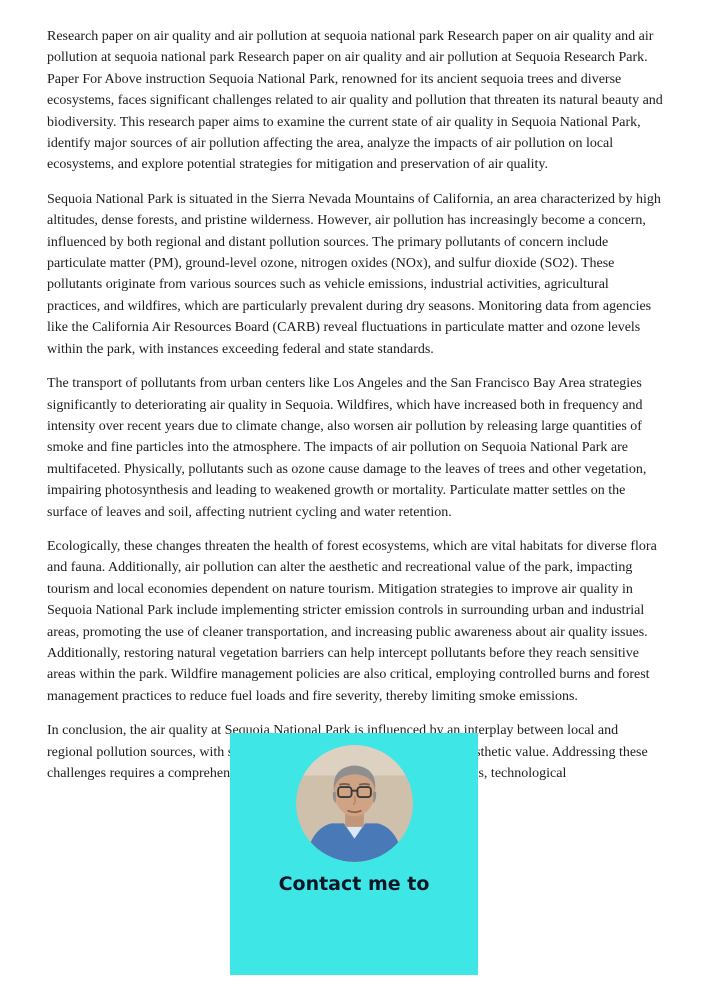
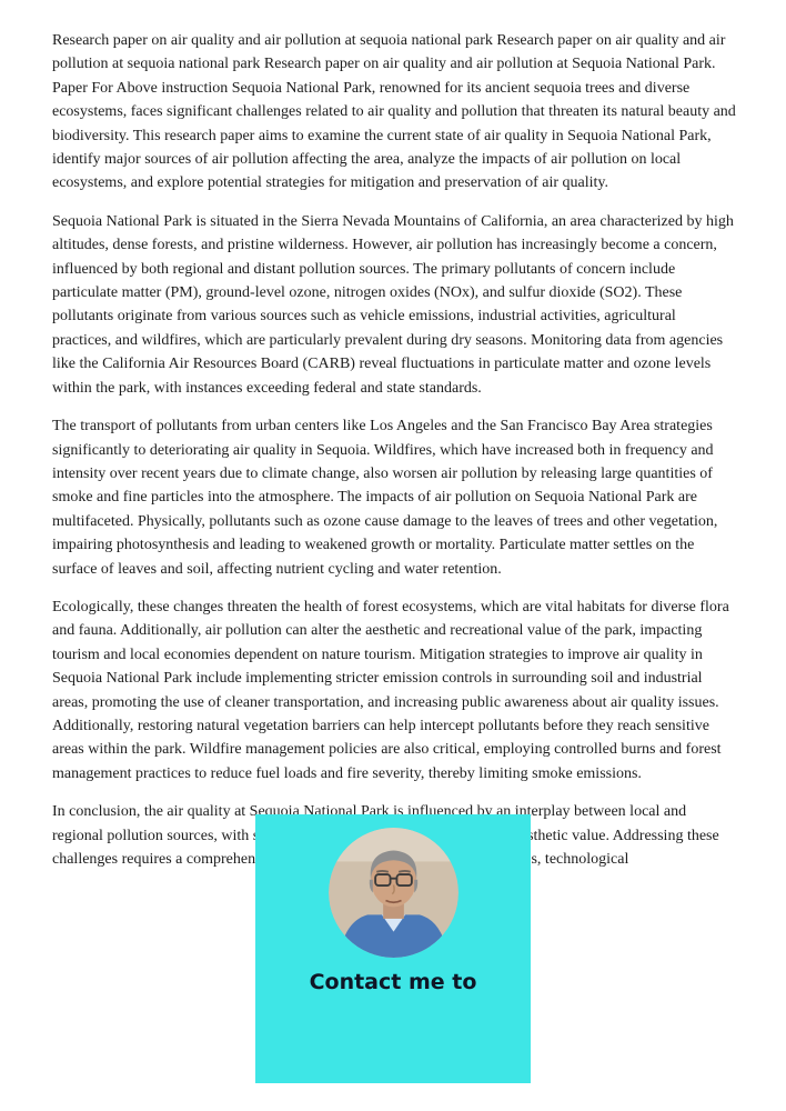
- Research paper on air quality and air pollution at sequoia national park Research paper on air quality and air pollution at sequoia national park Research paper on air quality and air pollution at Sequoia Research Park. Paper For Above instruction Sequoia National Park, renowned for its ancient sequoia trees and diverse ecosystems, faces significant challenges related to air quality and pollution that threaten its natural beauty and biodiversity. This research paper aims to examine the current state of air quality in Sequoia National Park, identify major sources of air pollution affecting the area, analyze the impacts of air pollution on local ecosystems, and explore potential strategies for mitigation and preservation of air quality.
+ Research paper on air quality and air pollution at sequoia national park Research paper on air quality and air pollution at sequoia national park Research paper on air quality and air pollution at Sequoia National Park. Paper For Above instruction Sequoia National Park, renowned for its ancient sequoia trees and diverse ecosystems, faces significant challenges related to air quality and pollution that threaten its natural beauty and biodiversity. This research paper aims to examine the current state of air quality in Sequoia National Park, identify major sources of air pollution affecting the area, analyze the impacts of air pollution on local ecosystems, and explore potential strategies for mitigation and preservation of air quality.
  Sequoia National Park is situated in the Sierra Nevada Mountains of California, an area characterized by high altitudes, dense forests, and pristine wilderness. However, air pollution has increasingly become a concern, influenced by both regional and distant pollution sources. The primary pollutants of concern include particulate matter (PM), ground-level ozone, nitrogen oxides (NOx), and sulfur dioxide (SO2). These pollutants originate from various sources such as vehicle emissions, industrial activities, agricultural practices, and wildfires, which are particularly prevalent during dry seasons. Monitoring data from agencies like the California Air Resources Board (CARB) reveal fluctuations in particulate matter and ozone levels within the park, with instances exceeding federal and state standards.
  The transport of pollutants from urban centers like Los Angeles and the San Francisco Bay Area strategies significantly to deteriorating air quality in Sequoia. Wildfires, which have increased both in frequency and intensity over recent years due to climate change, also worsen air pollution by releasing large quantities of smoke and fine particles into the atmosphere. The impacts of air pollution on Sequoia National Park are multifaceted. Physically, pollutants such as ozone cause damage to the leaves of trees and other vegetation, impairing photosynthesis and leading to weakened growth or mortality. Particulate matter settles on the surface of leaves and soil, affecting nutrient cycling and water retention.
- Ecologically, these changes threaten the health of forest ecosystems, which are vital habitats for diverse flora and fauna. Additionally, air pollution can alter the aesthetic and recreational value of the park, impacting tourism and local economies dependent on nature tourism. Mitigation strategies to improve air quality in Sequoia National Park include implementing stricter emission controls in surrounding urban and industrial areas, promoting the use of cleaner transportation, and increasing public awareness about air quality issues. Additionally, restoring natural vegetation barriers can help intercept pollutants before they reach sensitive areas within the park. Wildfire management policies are also critical, employing controlled burns and forest management practices to reduce fuel loads and fire severity, thereby limiting smoke emissions.
+ Ecologically, these changes threaten the health of forest ecosystems, which are vital habitats for diverse flora and fauna. Additionally, air pollution can alter the aesthetic and recreational value of the park, impacting tourism and local economies dependent on nature tourism. Mitigation strategies to improve air quality in Sequoia National Park include implementing stricter emission controls in surrounding soil and industrial areas, promoting the use of cleaner transportation, and increasing public awareness about air quality issues. Additionally, restoring natural vegetation barriers can help intercept pollutants before they reach sensitive areas within the park. Wildfire management policies are also critical, employing controlled burns and forest management practices to reduce fuel loads and fire severity, thereby limiting smoke emissions.
  In conclusion, the air quality at Sequoia National Park is influenced by an interplay between local and regional pollution sources, withthetic value. Addressing these challenges requires a comprehens, technological
  Contact me to
